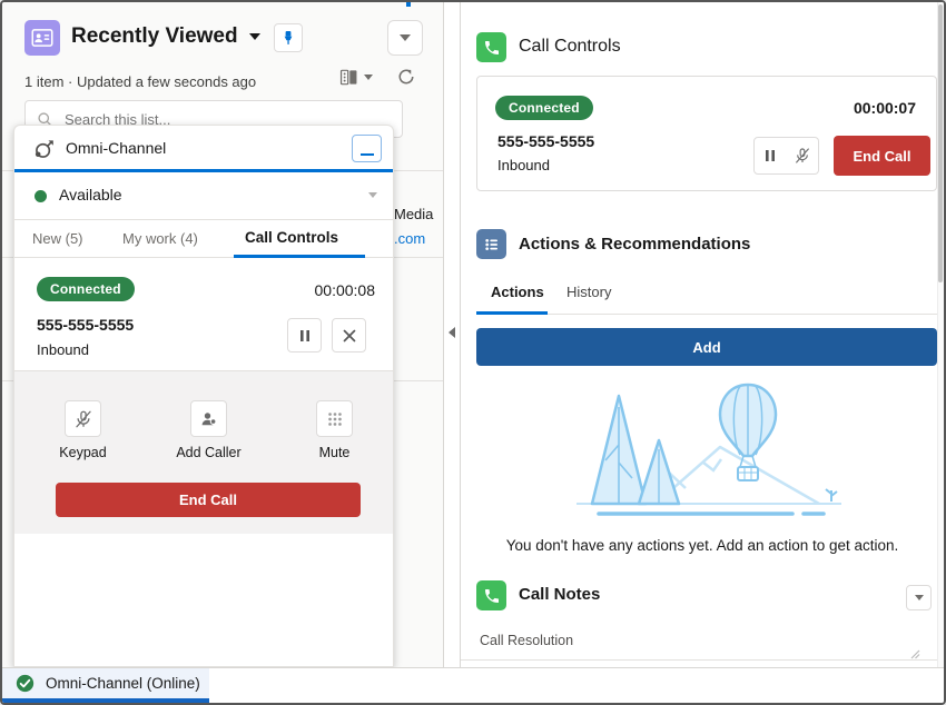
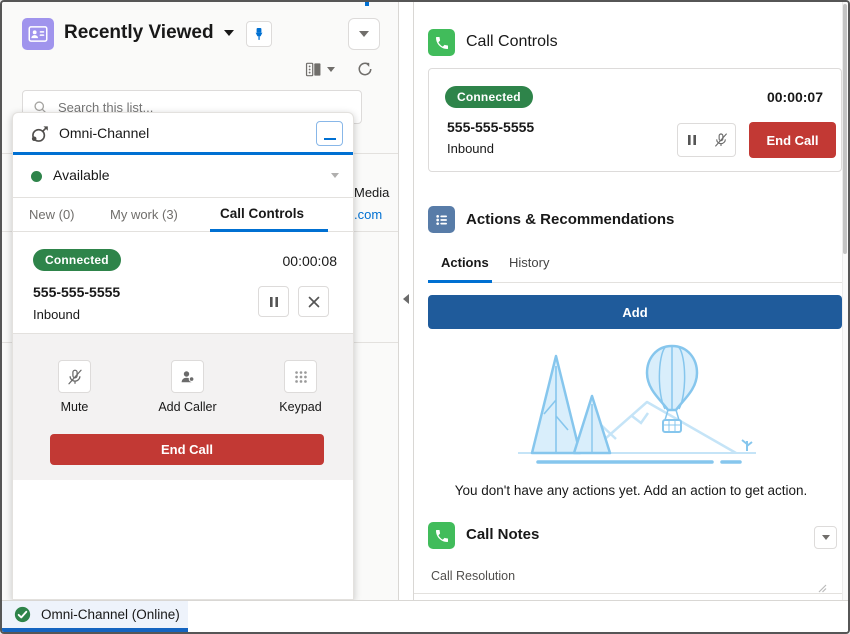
  Recently Viewed
- 1 item · Updated a few seconds ago
  Search this list...
  Media
  .com
  Omni-Channel
  Available
- New (5)
+ New (0)
- My work (4)
+ My work (3)
  Call Controls
  Connected
  00:00:08
  555-555-5555
  Inbound
- Keypad
+ Mute
  Add Caller
- Mute
+ Keypad
  End Call
  Omni-Channel (Online)
  Call Controls
  Connected
  00:00:07
  555-555-5555
  Inbound
  End Call
  Actions & Recommendations
  Actions
  History
  Add
  You don't have any actions yet. Add an action to get action.
  Call Notes
  Call Resolution
